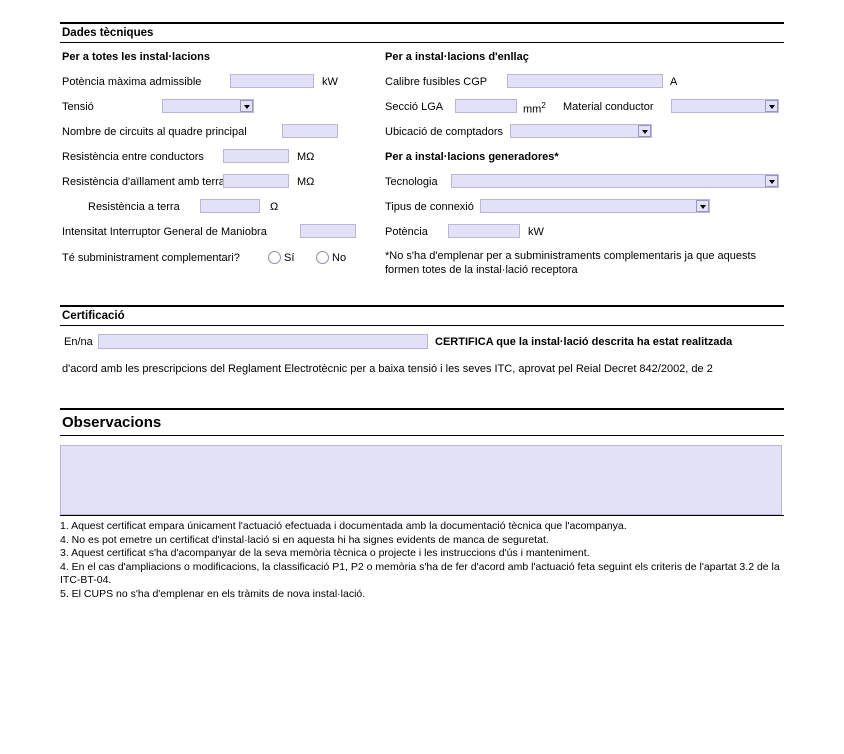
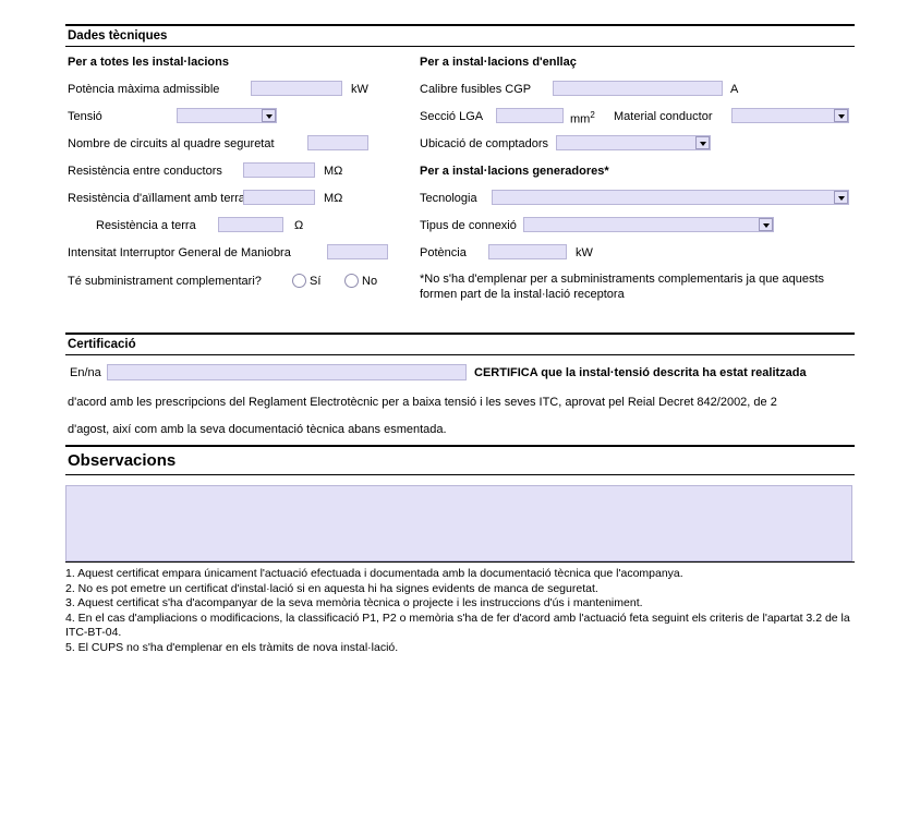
  Dades tècniques
  Per a totes les instal·lacions
  Per a instal·lacions d'enllaç
  Potència màxima admissible
  kW
  Tensió
- Nombre de circuits al quadre principal
+ Nombre de circuits al quadre seguretat
  Resistència entre conductors
  MΩ
  Resistència d'aïllament amb terra
  MΩ
  Resistència a terra
  Ω
  Intensitat Interruptor General de Maniobra
  Té subministrament complementari?
  Sí
  No
  Calibre fusibles CGP
  A
  Secció LGA
  mm2
  Material conductor
  Ubicació de comptadors
  Per a instal·lacions generadores*
  Tecnologia
  Tipus de connexió
  Potència
  kW
- *No s'ha d'emplenar per a subministraments complementaris ja que aquests formen totes de la instal·lació receptora
+ *No s'ha d'emplenar per a subministraments complementaris ja que aquests formen part de la instal·lació receptora
  Certificació
  En/na
- CERTIFICA que la instal·lació descrita ha estat realitzada
+ CERTIFICA que la instal·tensió descrita ha estat realitzada
  d'acord amb les prescripcions del Reglament Electrotècnic per a baixa tensió i les seves ITC, aprovat pel Reial Decret 842/2002, de 2
+ d'agost, així com amb la seva documentació tècnica abans esmentada.
  Observacions
  1. Aquest certificat empara únicament l'actuació efectuada i documentada amb la documentació tècnica que l'acompanya.
- 4. No es pot emetre un certificat d'instal·lació si en aquesta hi ha signes evidents de manca de seguretat.
+ 2. No es pot emetre un certificat d'instal·lació si en aquesta hi ha signes evidents de manca de seguretat.
  3. Aquest certificat s'ha d'acompanyar de la seva memòria tècnica o projecte i les instruccions d'ús i manteniment.
  4. En el cas d'ampliacions o modificacions, la classificació P1, P2 o memòria s'ha de fer d'acord amb l'actuació feta seguint els criteris de l'apartat 3.2 de la ITC-BT-04.
  5. El CUPS no s'ha d'emplenar en els tràmits de nova instal·lació.
